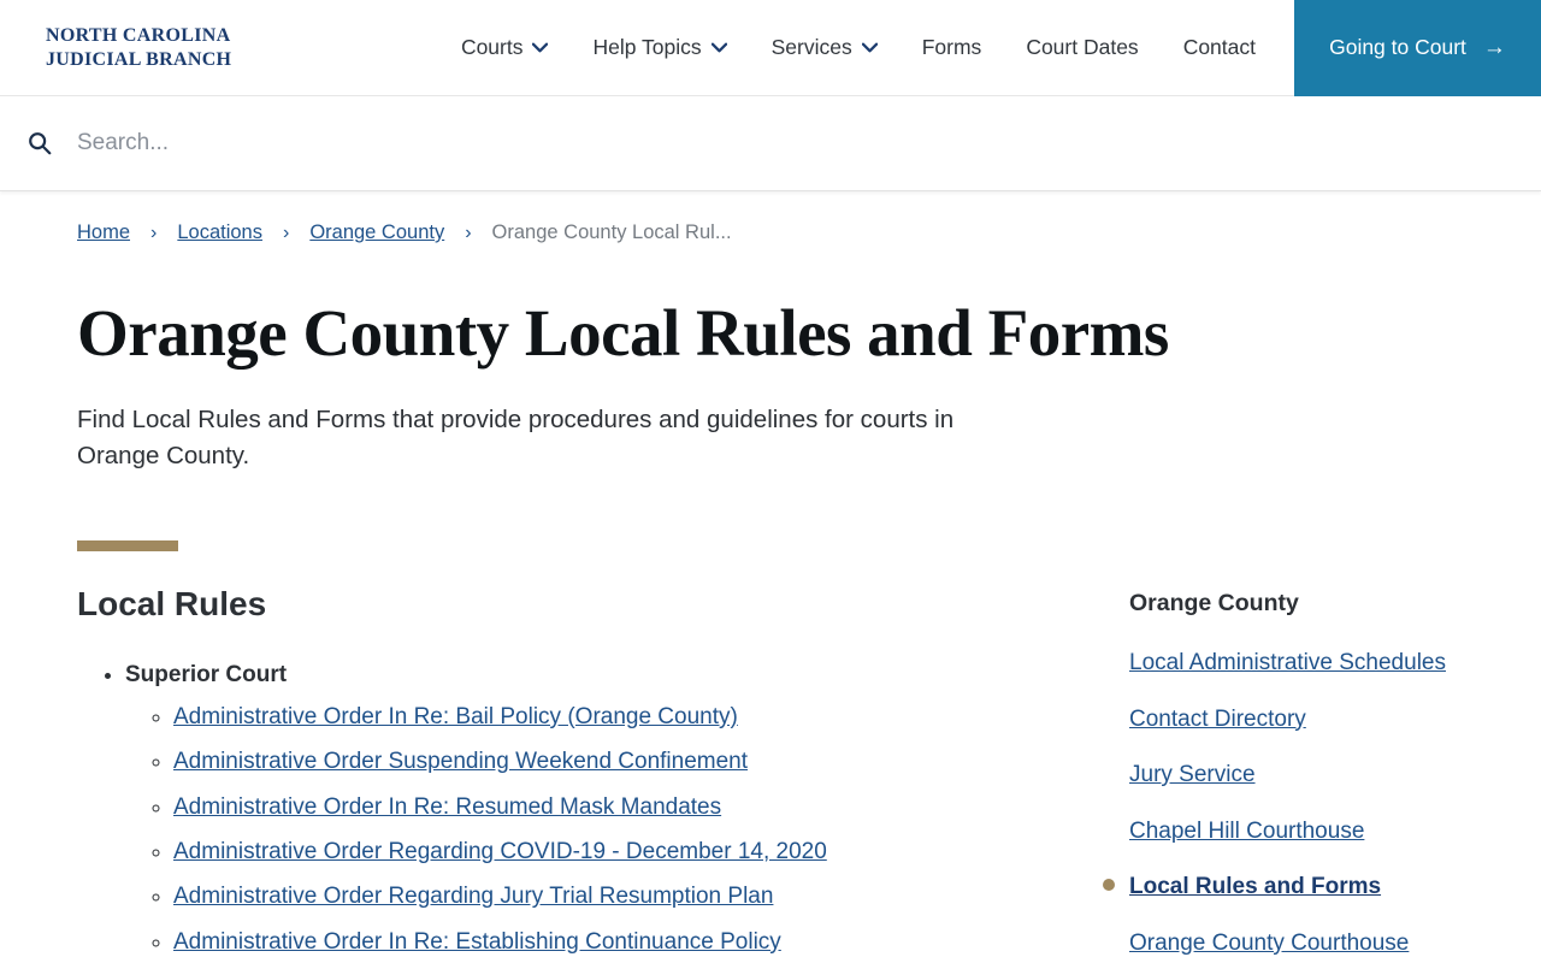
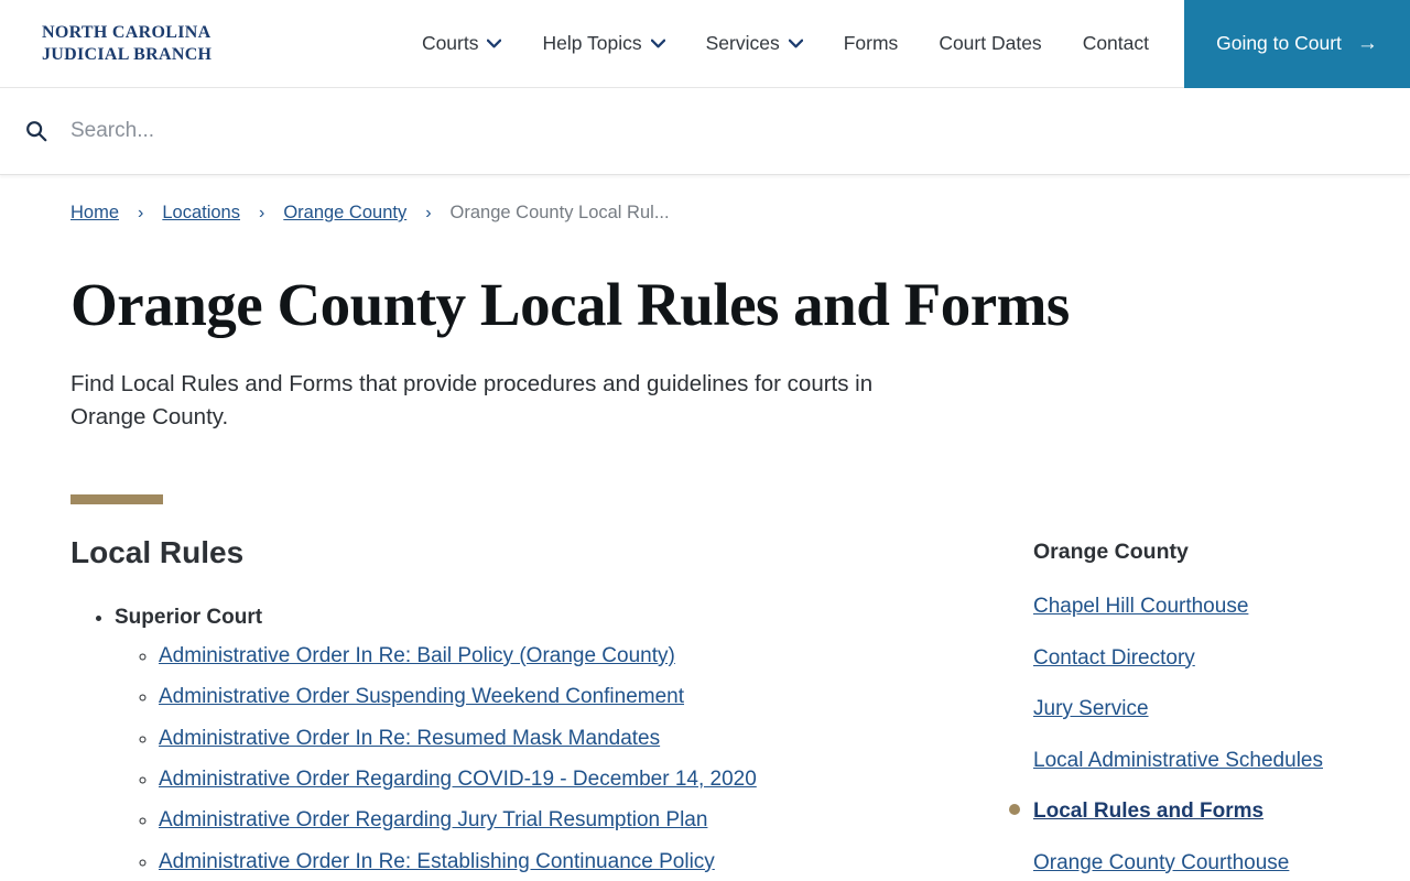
  NORTH CAROLINA
  JUDICIAL BRANCH
  Courts
  Help Topics
  Services
  Forms
  Court Dates
  Contact
  Going to Court
  →
  Search...
  Home
  ›
  Locations
  ›
  Orange County
  ›
  Orange County Local Rul...
  Orange County Local Rules and Forms
  Find Local Rules and Forms that provide procedures and guidelines for courts in Orange County.
  Local Rules
  Superior Court
  Administrative Order In Re: Bail Policy (Orange County)
  Administrative Order Suspending Weekend Confinement
  Administrative Order In Re: Resumed Mask Mandates
  Administrative Order Regarding COVID-19 - December 14, 2020
  Administrative Order Regarding Jury Trial Resumption Plan
  Administrative Order In Re: Establishing Continuance Policy
  Orange County
- Local Administrative Schedules
+ Chapel Hill Courthouse
  Contact Directory
  Jury Service
- Chapel Hill Courthouse
+ Local Administrative Schedules
  Local Rules and Forms
  Orange County Courthouse
